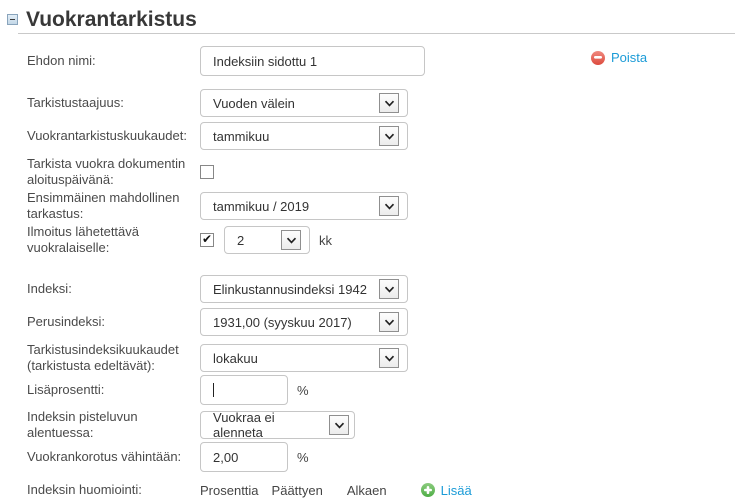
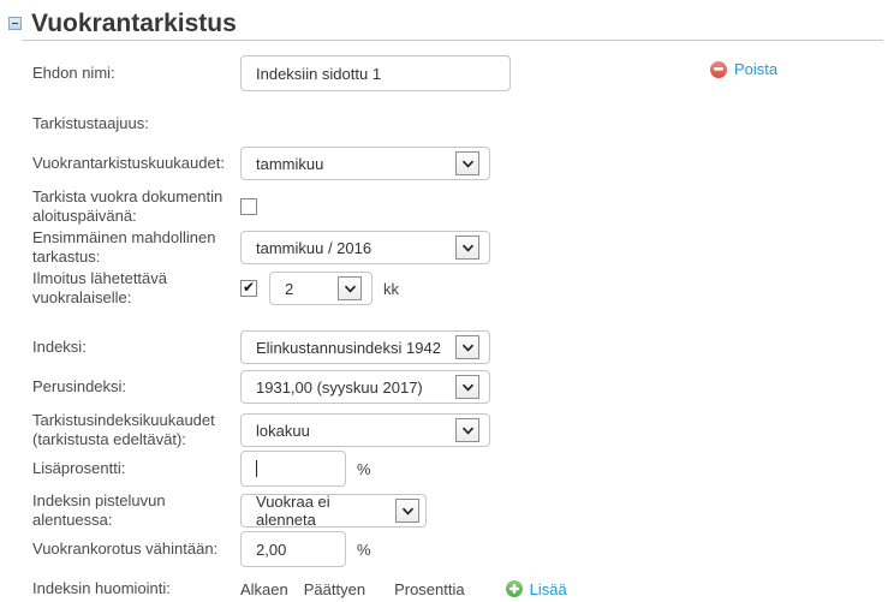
  Vuokrantarkistus
  Poista
  Ehdon nimi:
  Indeksiin sidottu 1
  Tarkistustaajuus:
- Vuoden välein
  Vuokrantarkistuskuukaudet:
  tammikuu
  Tarkista vuokra dokumentin aloituspäivänä:
  Ensimmäinen mahdollinen tarkastus:
- tammikuu / 2019
+ tammikuu / 2016
  Ilmoitus lähetettävä vuokralaiselle:
  ✔
  2
  kk
  Indeksi:
  Elinkustannusindeksi 1942
  Perusindeksi:
  1931,00 (syyskuu 2017)
  Tarkistusindeksikuukaudet (tarkistusta edeltävät):
  lokakuu
  Lisäprosentti:
  %
  Indeksin pisteluvun alentuessa:
  Vuokraa ei alenneta
  Vuokrankorotus vähintään:
  2,00
  %
  Indeksin huomiointi:
- Prosenttia
+ Alkaen
  Päättyen
- Alkaen
+ Prosenttia
  Lisää
